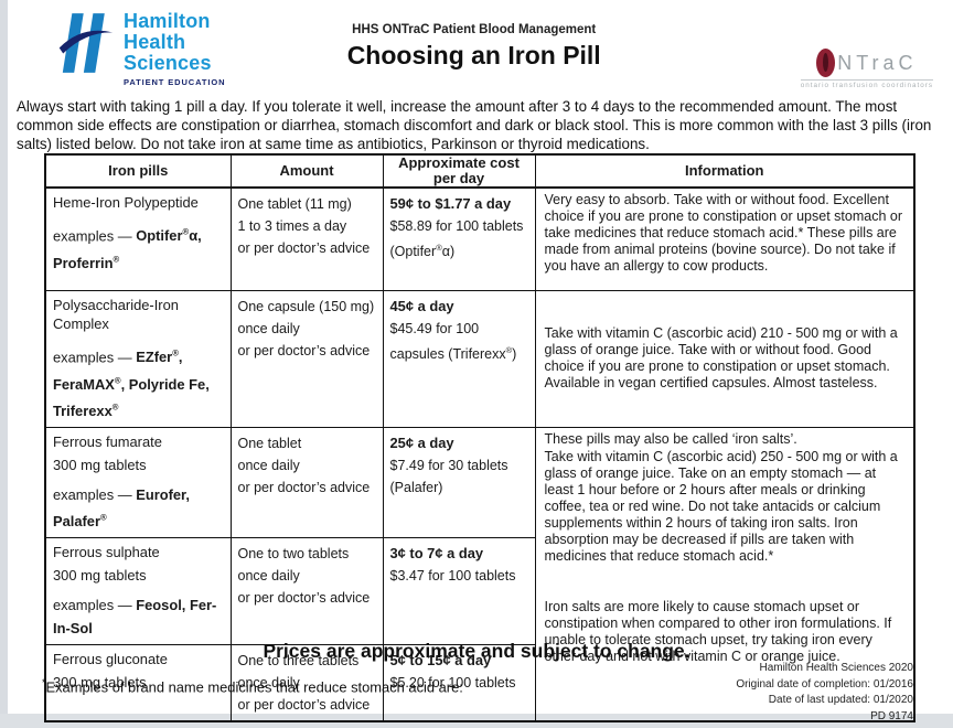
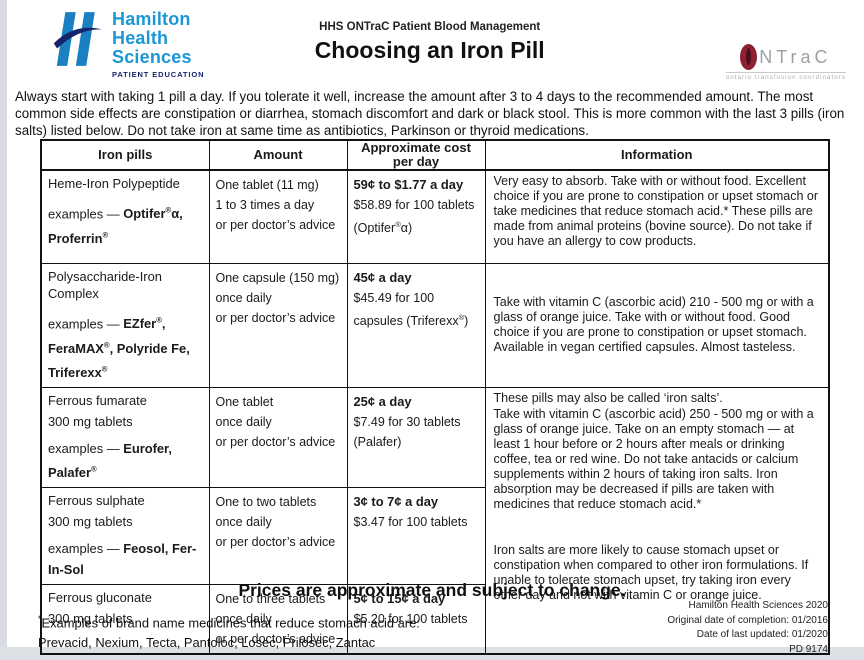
  Hamilton
  Health
  Sciences
  PATIENT EDUCATION
  HHS ONTraC Patient Blood Management
  Choosing an Iron Pill
  NTraC
  Always start with taking 1 pill a day. If you tolerate it well, increase the amount after 3 to 4 days to the recommended amount. The most common side effects are constipation or diarrhea, stomach discomfort and dark or black stool. This is more common with the last 3 pills (iron salts) listed below. Do not take iron at same time as antibiotics, Parkinson or thyroid medications.
  Iron pills	Amount	Approximate cost per day	Information
  Heme-Iron Polypeptide examples — Optifer®α, Proferrin®	One tablet (11 mg) 1 to 3 times a day or per doctor’s advice	59¢ to $1.77 a day $58.89 for 100 tablets (Optifer®α)	Very easy to absorb. Take with or without food. Excellent choice if you are prone to constipation or upset stomach or take medicines that reduce stomach acid.* These pills are made from animal proteins (bovine source). Do not take if you have an allergy to cow products.
  Polysaccharide-Iron Complex examples — EZfer®, FeraMAX®, Polyride Fe, Triferexx®	One capsule (150 mg) once daily or per doctor’s advice	45¢ a day $45.49 for 100 capsules (Triferexx®)	Take with vitamin C (ascorbic acid) 210 - 500 mg or with a glass of orange juice. Take with or without food. Good choice if you are prone to constipation or upset stomach. Available in vegan certified capsules. Almost tasteless.
  Ferrous fumarate 300 mg tablets examples — Eurofer, Palafer®	One tablet once daily or per doctor’s advice	25¢ a day $7.49 for 30 tablets (Palafer)	These pills may also be called ‘iron salts’. Take with vitamin C (ascorbic acid) 250 - 500 mg or with a glass of orange juice. Take on an empty stomach — at least 1 hour before or 2 hours after meals or drinking coffee, tea or red wine. Do not take antacids or calcium supplements within 2 hours of taking iron salts. Iron absorption may be decreased if pills are taken with medicines that reduce stomach acid.* Iron salts are more likely to cause stomach upset or constipation when compared to other iron formulations. If unable to tolerate stomach upset, try taking iron every other day and not with vitamin C or orange juice.
  Ferrous sulphate 300 mg tablets examples — Feosol, Fer-In-Sol	One to two tablets once daily or per doctor’s advice	3¢ to 7¢ a day $3.47 for 100 tablets
  Ferrous gluconate 300 mg tablets	One to three tablets once daily or per doctor’s advice	5¢ to 15¢ a day $5.20 for 100 tablets
  Prices are approximate and subject to change.
  *Examples of brand name medicines that reduce stomach acid are:
+ Prevacid, Nexium, Tecta, Pantoloc, Losec, Prilosec, Zantac
  Hamilton Health Sciences 2020
  Original date of completion: 01/2016
  Date of last updated: 01/2020
  PD 9174
